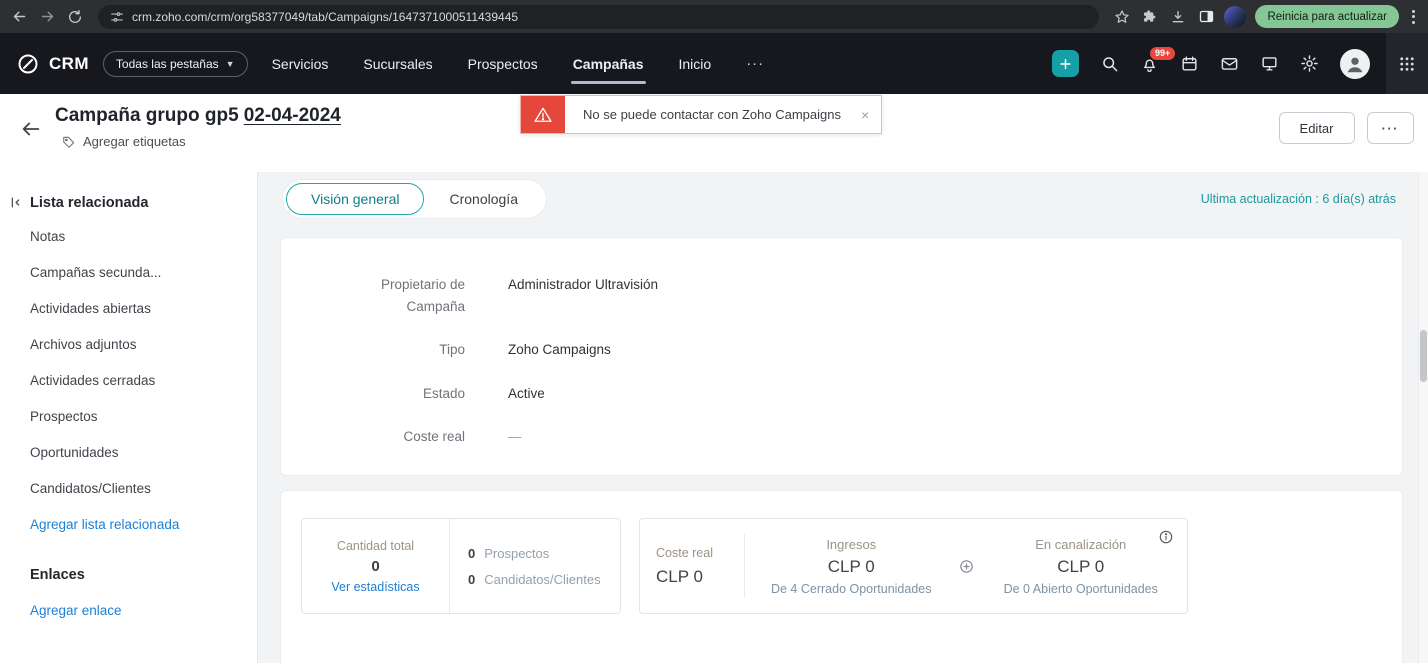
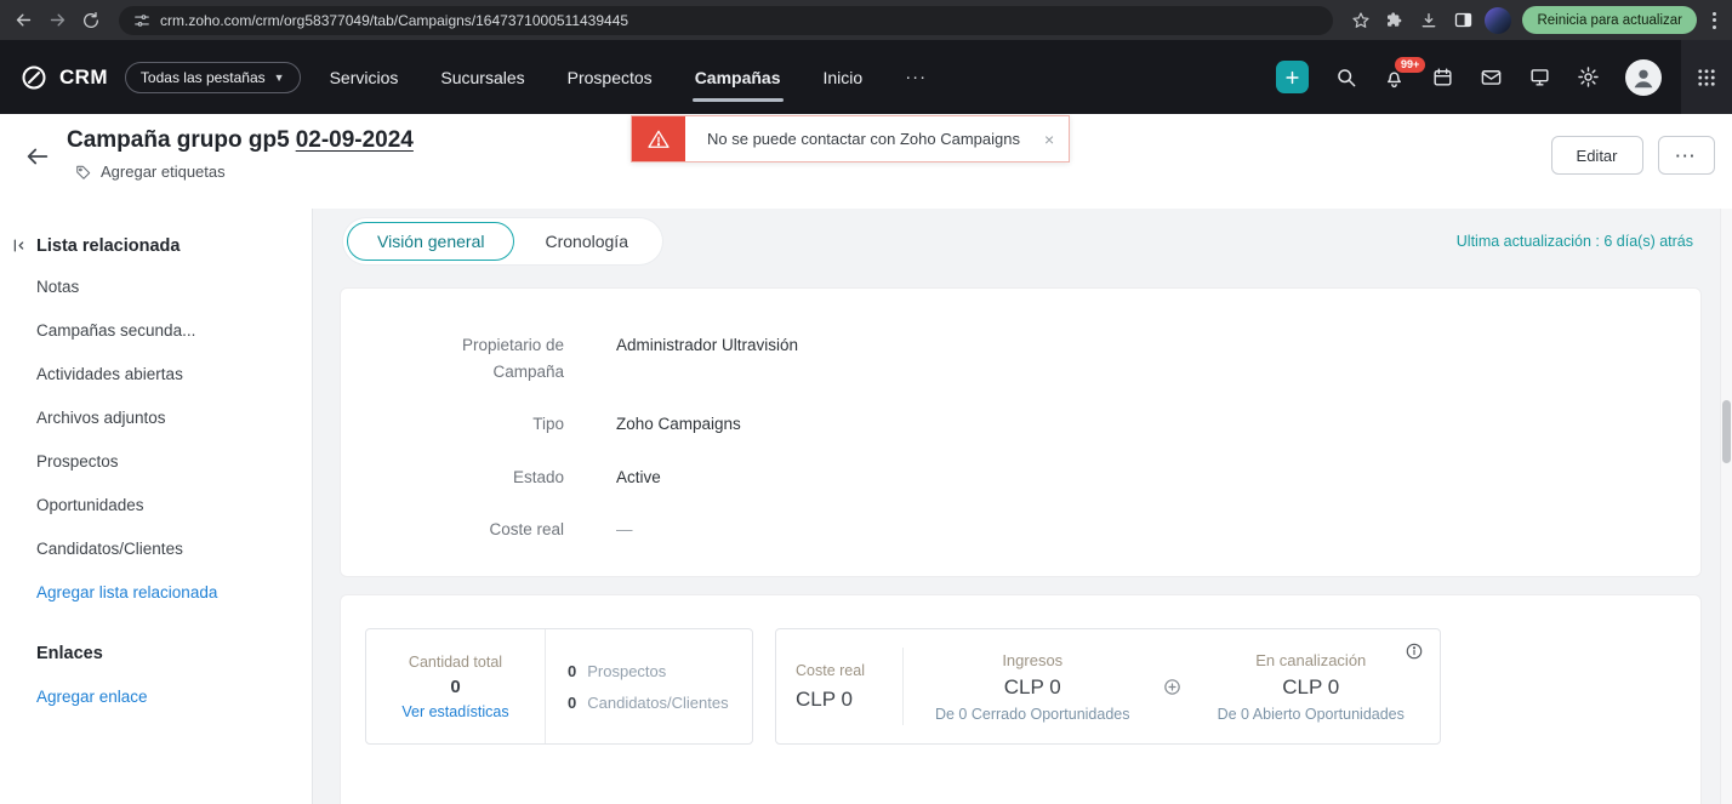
  crm.zoho.com/crm/org58377049/tab/Campaigns/1647371000511439445
  Reinicia para actualizar
  CRM
  Todas las pestañas
  ▼
  Servicios
  Sucursales
  Prospectos
  Campañas
  Inicio
  ···
  99+
- Campaña grupo gp5 02-04-2024
+ Campaña grupo gp5 02-09-2024
  Agregar etiquetas
  No se puede contactar con Zoho Campaigns
  ×
  Editar
  ···
  Lista relacionada
  Notas
  Campañas secunda...
  Actividades abiertas
  Archivos adjuntos
- Actividades cerradas
  Prospectos
  Oportunidades
  Candidatos/Clientes
  Agregar lista relacionada
  Enlaces
  Agregar enlace
  Visión general
  Cronología
  Ultima actualización : 6 día(s) atrás
  Propietario de Campaña
  Administrador Ultravisión
  Tipo
  Zoho Campaigns
  Estado
  Active
  Coste real
  —
  Cantidad total
  0
  Ver estadísticas
  0
  Prospectos
  0
  Candidatos/Clientes
  Coste real
  CLP 0
  Ingresos
  CLP 0
- De 4 Cerrado Oportunidades
+ De 0 Cerrado Oportunidades
  En canalización
  CLP 0
  De 0 Abierto Oportunidades
